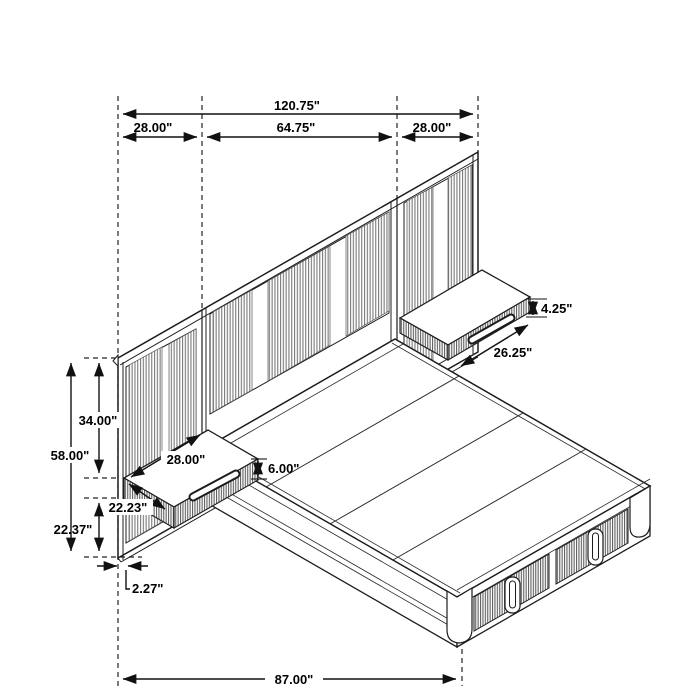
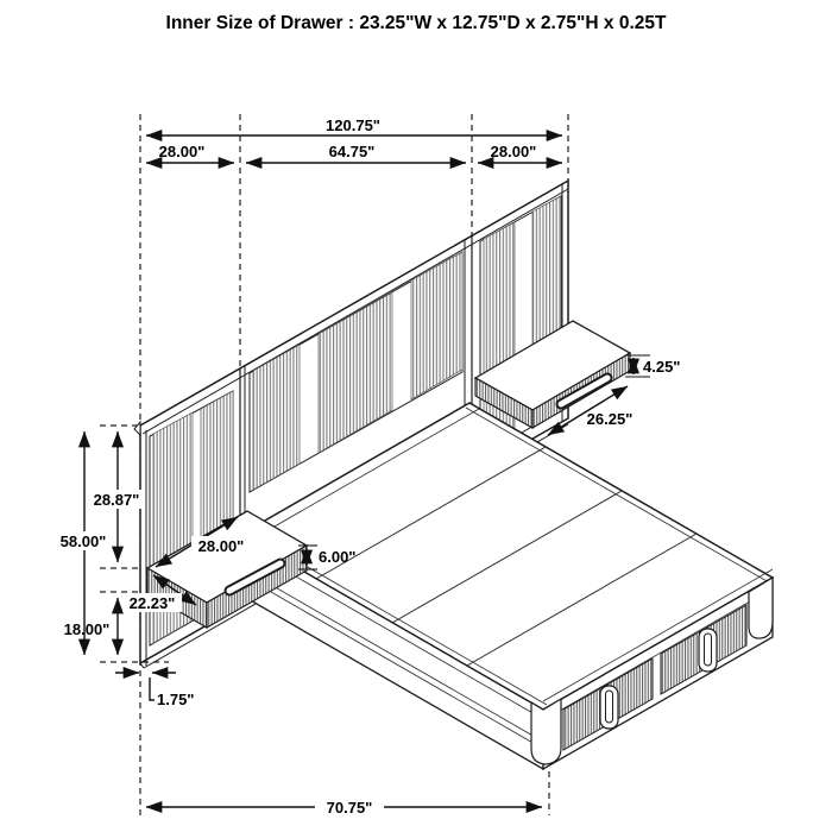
+ Inner Size of Drawer : 23.25"W x 12.75"D x 2.75"H x 0.25T
  120.75"
  28.00"
  64.75"
  28.00"
  4.25"
  26.25"
- 34.00"
+ 28.87"
  58.00"
  28.00"
  6.00"
  22.23"
- 22.37"
+ 18.00"
- 2.27"
+ 1.75"
- 87.00"
+ 70.75"
